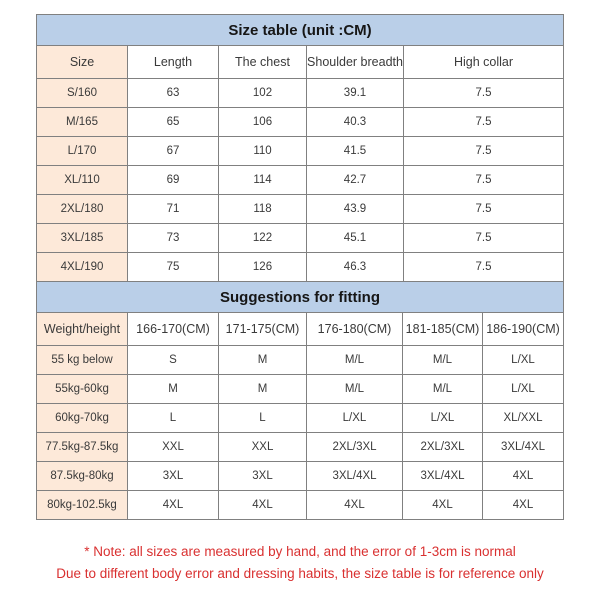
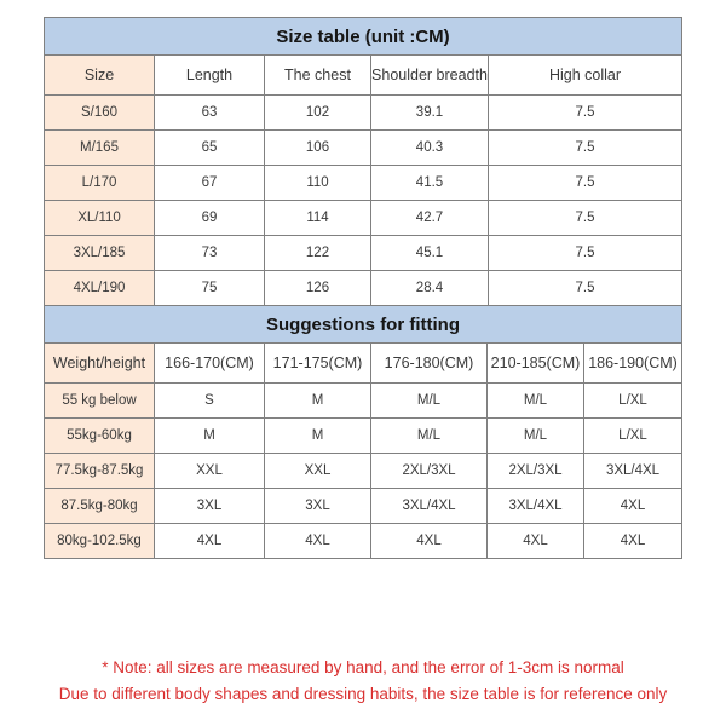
  Size table (unit :CM)
  Size	Length	The chest	Shoulder breadth	High collar
  S/160	63	102	39.1	7.5
  M/165	65	106	40.3	7.5
  L/170	67	110	41.5	7.5
  XL/110	69	114	42.7	7.5
- 2XL/180	71	118	43.9	7.5
  3XL/185	73	122	45.1	7.5
- 4XL/190	75	126	46.3	7.5
+ 4XL/190	75	126	28.4	7.5
  Suggestions for fitting
- Weight/height	166-170(CM)	171-175(CM)	176-180(CM)	181-185(CM)	186-190(CM)
+ Weight/height	166-170(CM)	171-175(CM)	176-180(CM)	210-185(CM)	186-190(CM)
  55 kg below	S	M	M/L	M/L	L/XL
  55kg-60kg	M	M	M/L	M/L	L/XL
- 60kg-70kg	L	L	L/XL	L/XL	XL/XXL
  77.5kg-87.5kg	XXL	XXL	2XL/3XL	2XL/3XL	3XL/4XL
  87.5kg-80kg	3XL	3XL	3XL/4XL	3XL/4XL	4XL
  80kg-102.5kg	4XL	4XL	4XL	4XL	4XL
  * Note: all sizes are measured by hand, and the error of 1-3cm is normal
- Due to different body error and dressing habits, the size table is for reference only
+ Due to different body shapes and dressing habits, the size table is for reference only
